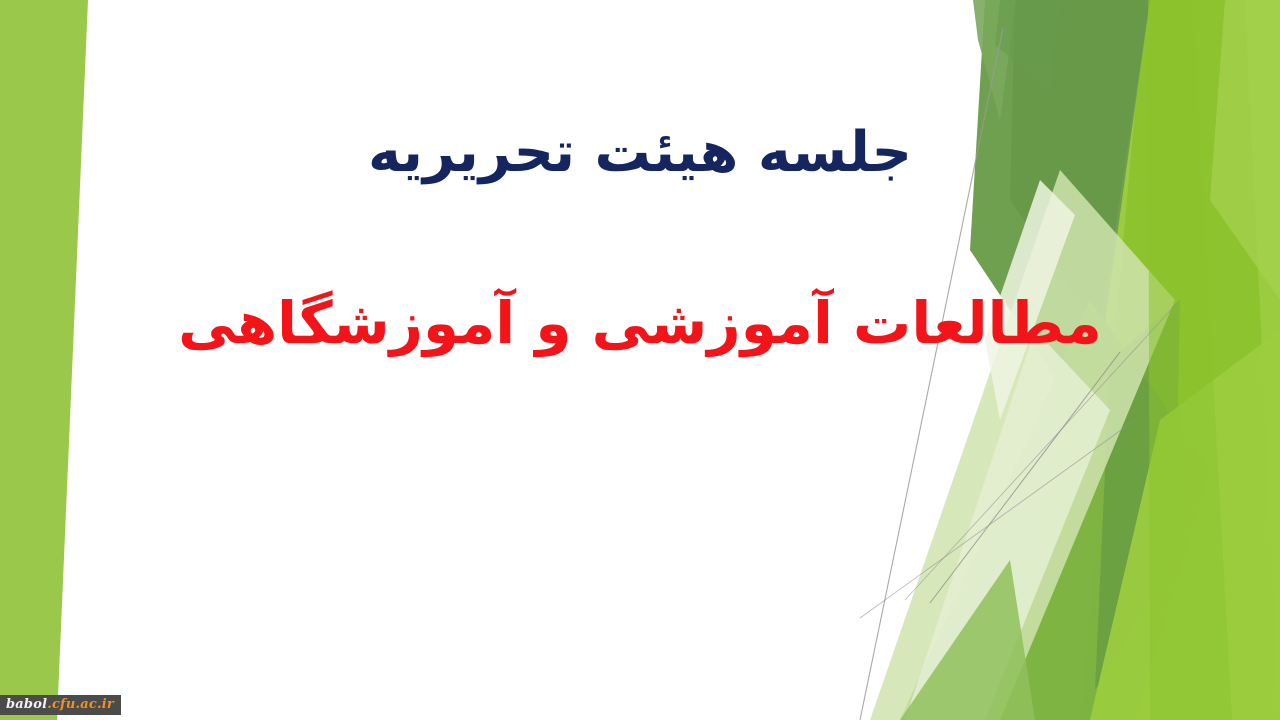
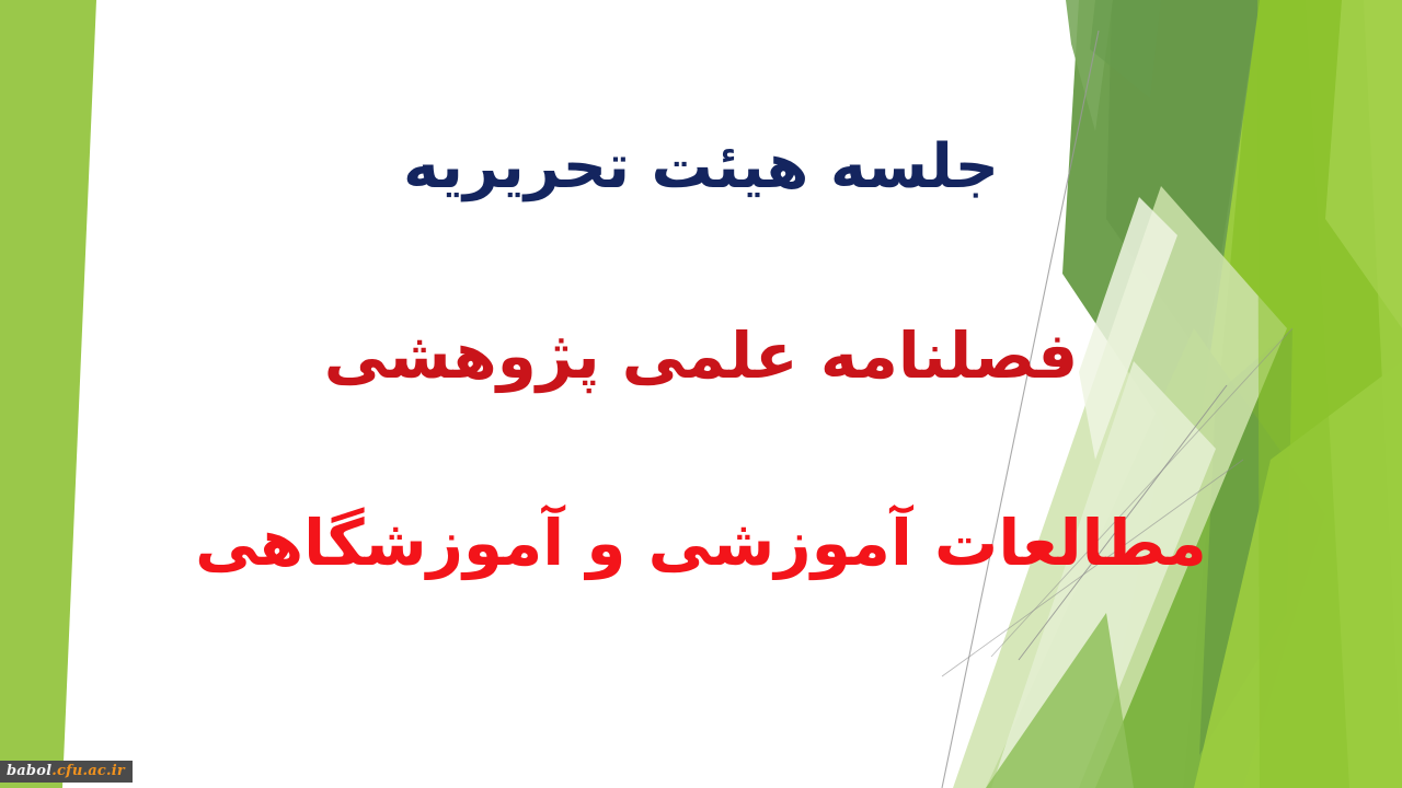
  جلسه هیئت تحریریه
+ فصلنامه علمی پژوهشی
  مطالعات آموزشی و آموزشگاهی
  babol
  .cfu.ac.ir
